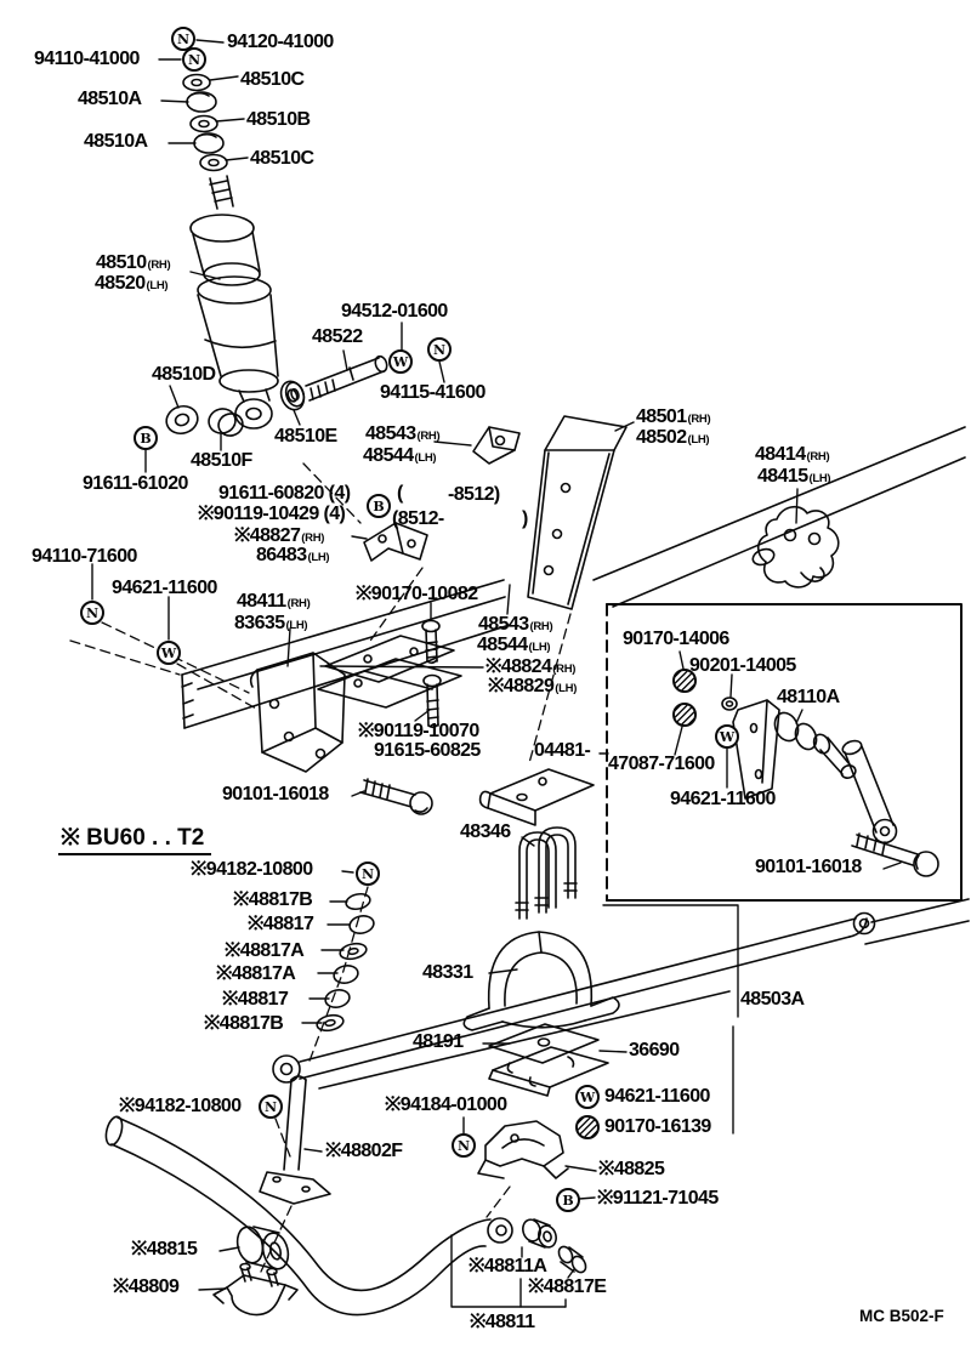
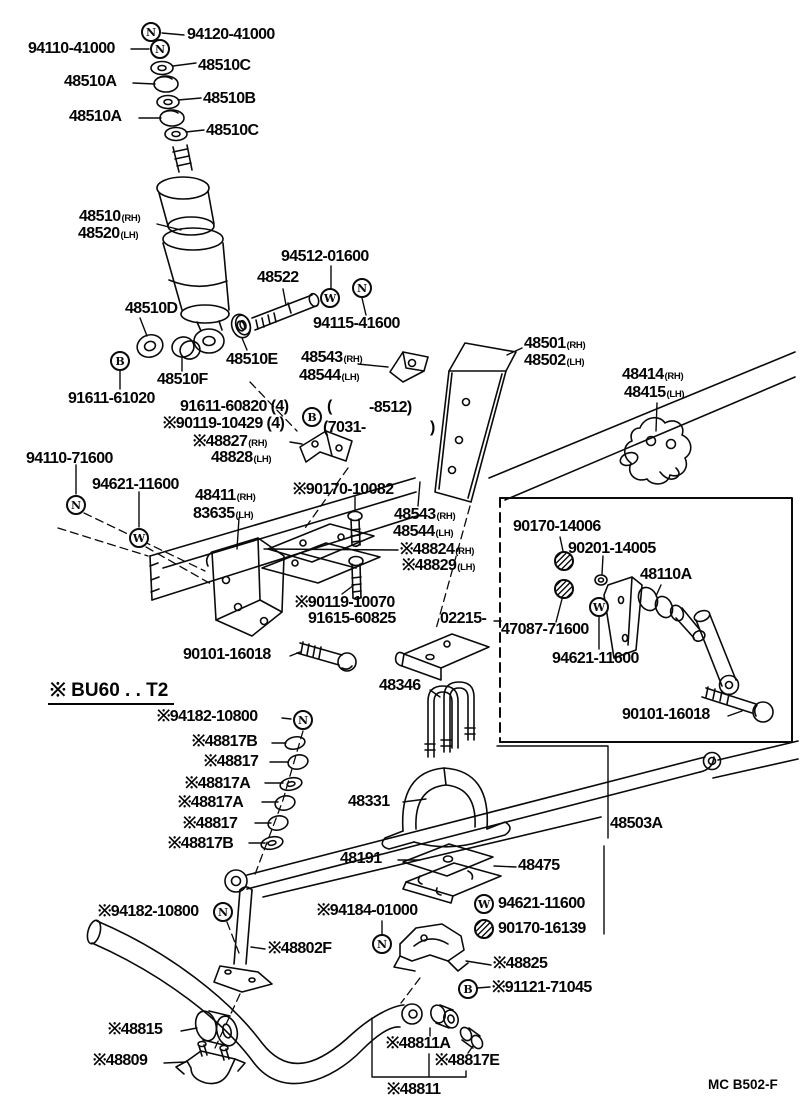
  94120-41000
  94110-41000
  48510C
  48510A
  48510B
  48510A
  48510C
  48510(RH)
  48520(LH)
  94512-01600
  48522
  94115-41600
  48510D
  48510E
  48543(RH)
  48544(LH)
  48501(RH)
  48502(LH)
  48414(RH)
  48415(LH)
  48510F
  91611-61020
  91611-60820 (4)
  ※90119-10429 (4)
  (
  -8512)
- (8512-
+ (7031-
  )
  ※48827(RH)
- 86483(LH)
+ 48828(LH)
  94110-71600
  94621-11600
  48411(RH)
  83635(LH)
  ※90170-10082
  48543(RH)
  48544(LH)
  ※48824(RH)
  ※48829(LH)
  ※90119-10070
  91615-60825
- 04481-
+ 02215-
  90101-16018
  90170-14006
  90201-14005
  48110A
  47087-71600
  94621-11600
  90101-16018
  48346
  ※94182-10800
  ※48817B
  ※48817
  ※48817A
  ※48817A
  ※48817
  ※48817B
  48331
  48503A
  48191
- 36690
+ 48475
  94621-11600
  90170-16139
  ※94184-01000
  ※48802F
  ※48825
  ※91121-71045
  ※94182-10800
  ※48815
  ※48809
  ※48811A
  ※48817E
  ※48811
  N
  N
  W
  N
  B
  B
  N
  W
  W
  N
  N
  N
  W
  B
  ※ BU60 . . T2
  MC B502-F
